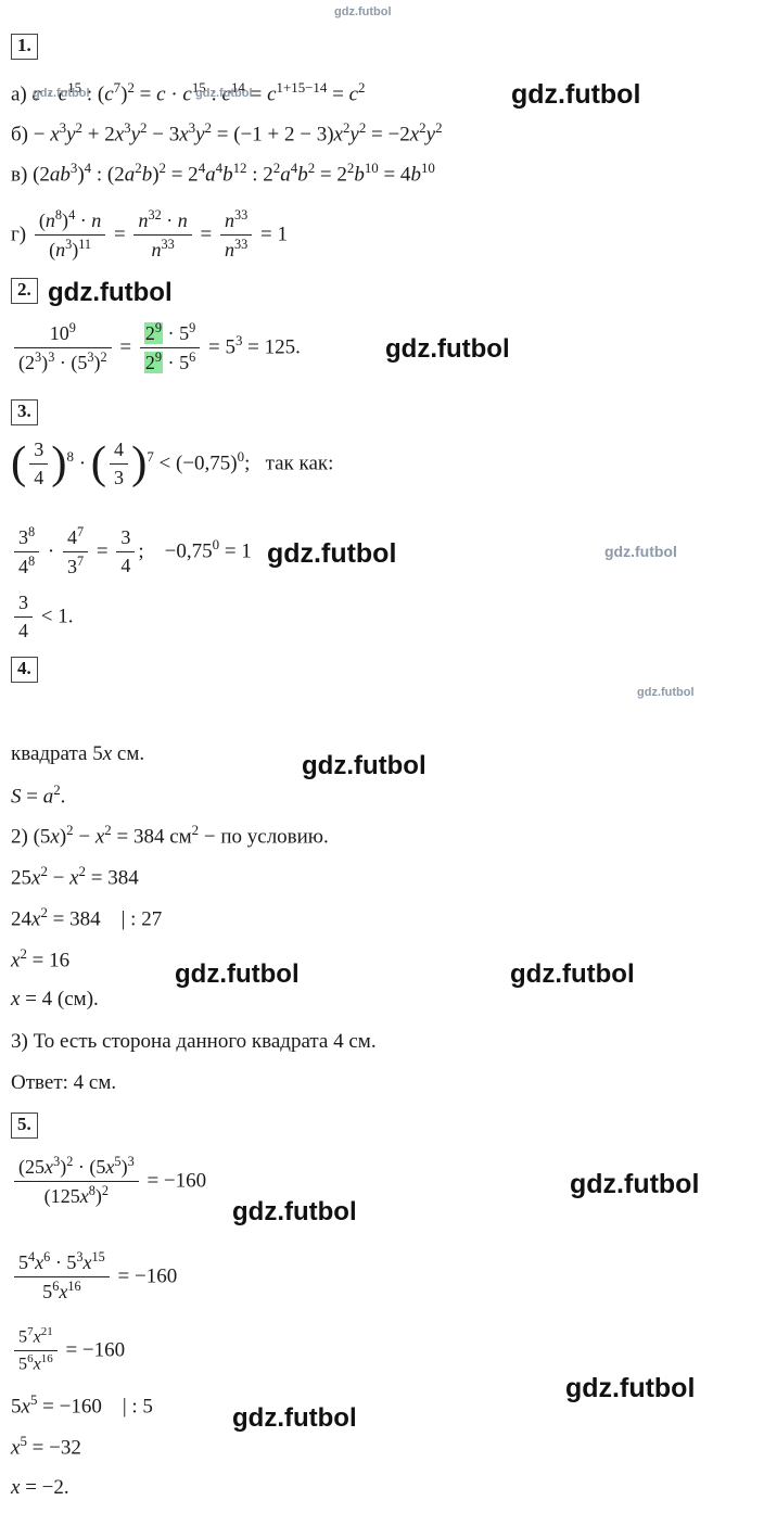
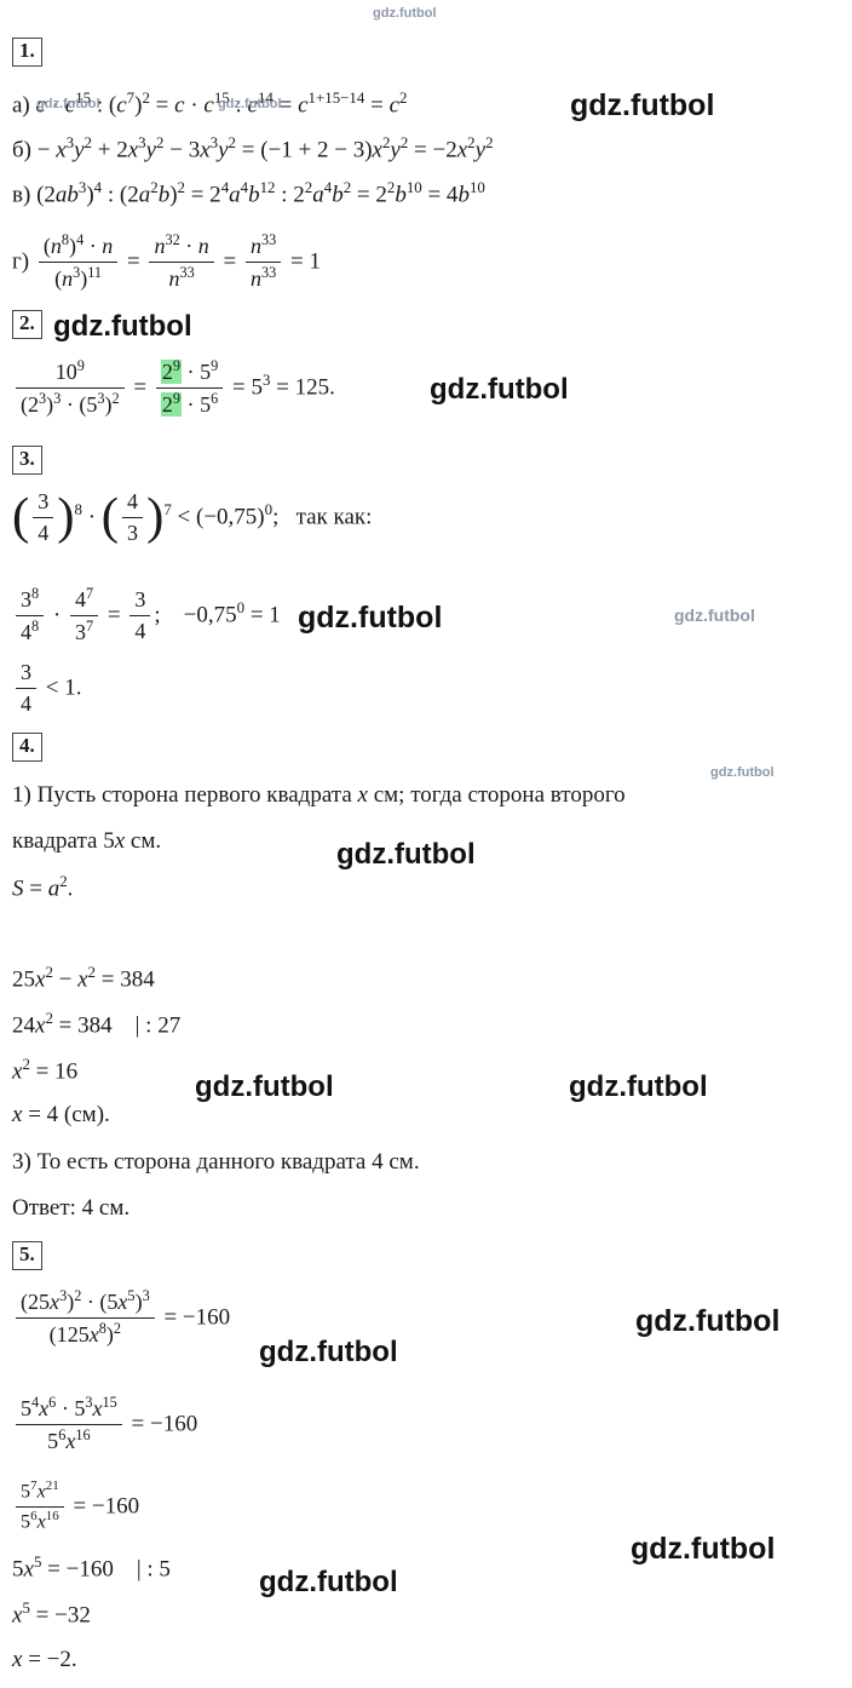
  1.
  а) c · c15 : (c7)2 = c · c15 : c14 = c1+15−14 = c2
  б) − x3y2 + 2x3y2 − 3x3y2 = (−1 + 2 − 3)x2y2 = −2x2y2
  в) (2ab3)4 : (2a2b)2 = 24a4b12 : 22a4b2 = 22b10 = 4b10
  г)
  (n8)4 · n
  (n3)11
  =
  n32 · n
  n33
  =
  n33
  n33
  = 1
  2.
  109
  (23)3 · (53)2
  =
  29 · 59
  29 · 56
  = 53 = 125.
  3.
  (
  3
  4
  )8 · (
  4
  3
  )7 < (−0,75)0; так как:
  38
  48
  ·
  47
  37
  =
  3
  4
  ; −0,750 = 1
  3
  4
  < 1.
  4.
+ 1) Пусть сторона первого квадрата x см; тогда сторона второго
  квадрата 5x см.
  S = a2.
- 2) (5x)2 − x2 = 384 см2 − по условию.
  25x2 − x2 = 384
  24x2 = 384 | : 27
  x2 = 16
  x = 4 (см).
  3) То есть сторона данного квадрата 4 см.
  Ответ: 4 см.
  5.
  (25x3)2 · (5x5)3
  (125x8)2
  = −160
  54x6 · 53x15
  56x16
  = −160
  57x21
  56x16
  = −160
  5x5 = −160 | : 5
  x5 = −32
  x = −2.
  gdz.futbol
  gdz.futbol
  gdz.futbol
  gdz.futbol
  gdz.futbol
  gdz.futbol
  gdz.futbol
  gdz.futbol
  gdz.futbol
  gdz.futbol
  gdz.futbol
  gdz.futbol
  gdz.futbol
  gdz.futbol
  gdz.futbol
  gdz.futbol
